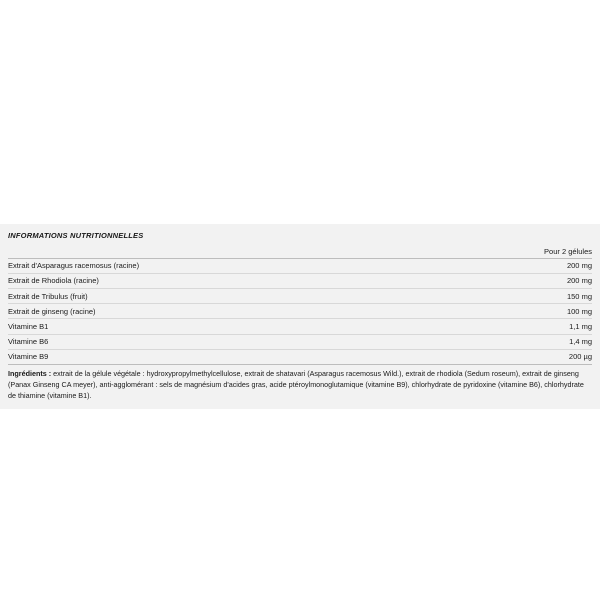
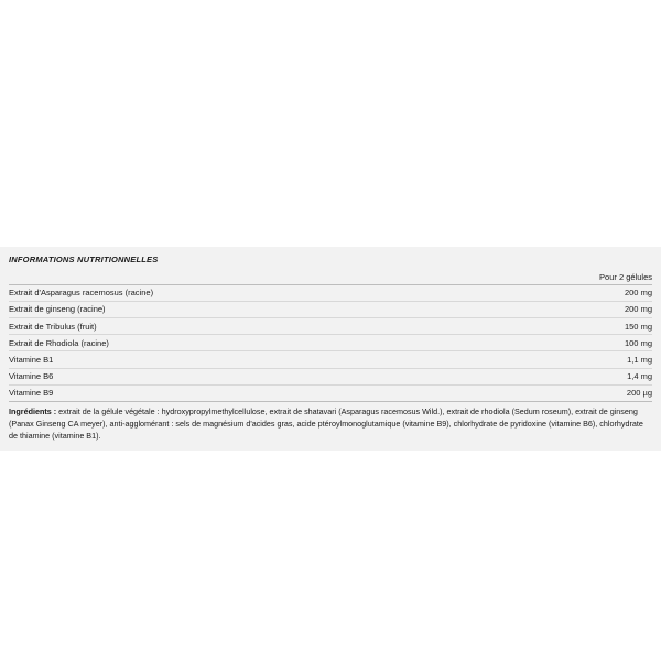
  INFORMATIONS NUTRITIONNELLES
  	Pour 2 gélules
  Extrait d'Asparagus racemosus (racine)	200 mg
- Extrait de Rhodiola (racine)	200 mg
+ Extrait de ginseng (racine)	200 mg
  Extrait de Tribulus (fruit)	150 mg
- Extrait de ginseng (racine)	100 mg
+ Extrait de Rhodiola (racine)	100 mg
  Vitamine B1	1,1 mg
  Vitamine B6	1,4 mg
  Vitamine B9	200 µg
  Ingrédients : extrait de la gélule végétale : hydroxypropylmethylcellulose, extrait de shatavari (Asparagus racemosus Wild.), extrait de rhodiola (Sedum roseum), extrait de ginseng (Panax Ginseng CA meyer), anti-agglomérant : sels de magnésium d'acides gras, acide ptéroylmonoglutamique (vitamine B9), chlorhydrate de pyridoxine (vitamine B6), chlorhydrate de thiamine (vitamine B1).
